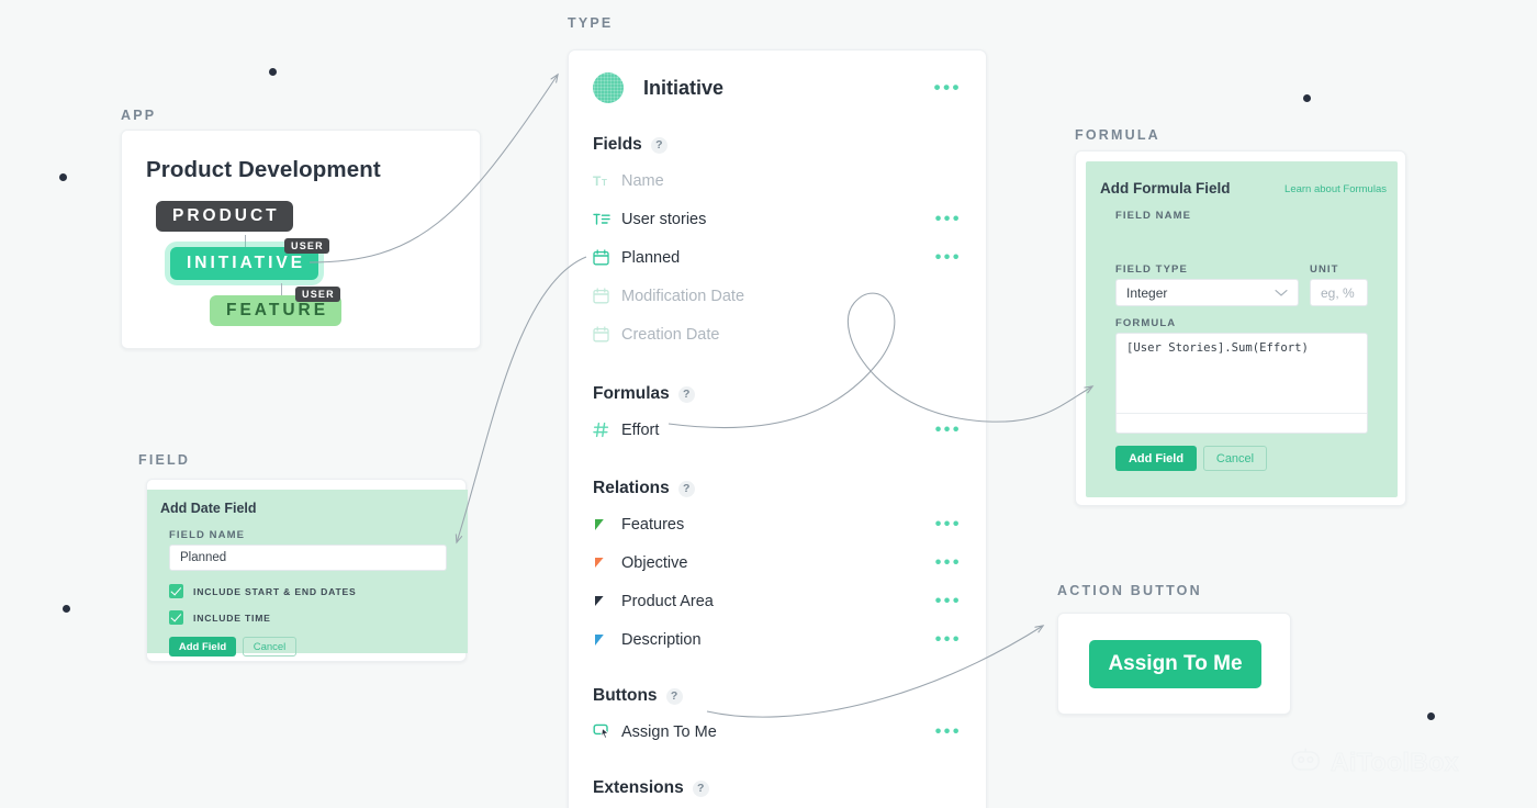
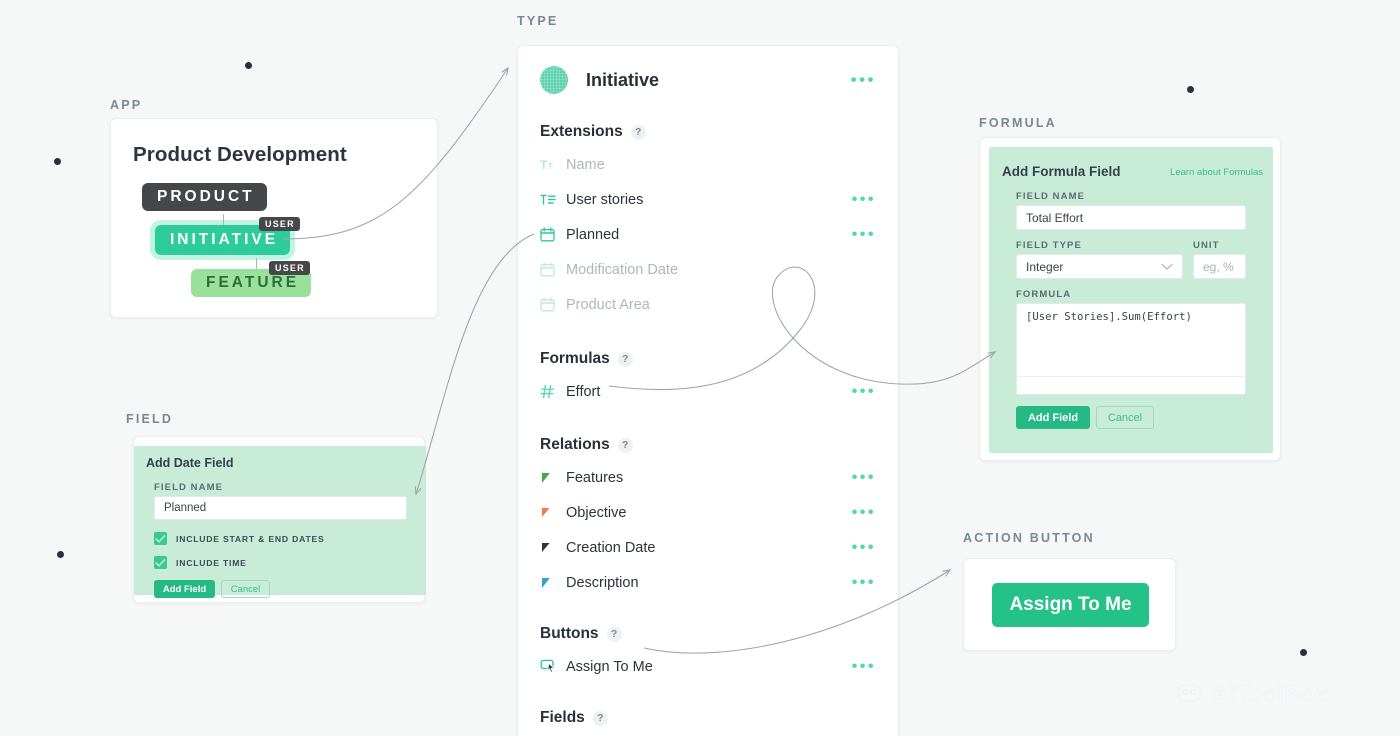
  APP
  TYPE
  FIELD
  FORMULA
  ACTION BUTTON
  Product Development
  PRODUCT
  INITIATIVE
  USER
  FEATURE
  USER
  Initiative
  •••
- Fields
+ Extensions
  ?
  T
  T
  Name
  User stories
  •••
  Planned
  •••
  Modification Date
- Creation Date
+ Product Area
  Formulas
  ?
  Effort
  •••
  Relations
  ?
  Features
  •••
  Objective
  •••
- Product Area
+ Creation Date
  •••
  Description
  •••
  Buttons
  ?
  Assign To Me
  •••
- Extensions
+ Fields
  ?
  Add Date Field
  FIELD NAME
  Planned
  INCLUDE START & END DATES
  INCLUDE TIME
  Add Field
  Cancel
  Add Formula Field
  Learn about Formulas
  FIELD NAME
+ Total Effort
  FIELD TYPE
  Integer
  UNIT
  eg, %
  FORMULA
  [User Stories].Sum(Effort)
  Add Field
  Cancel
  Assign To Me
